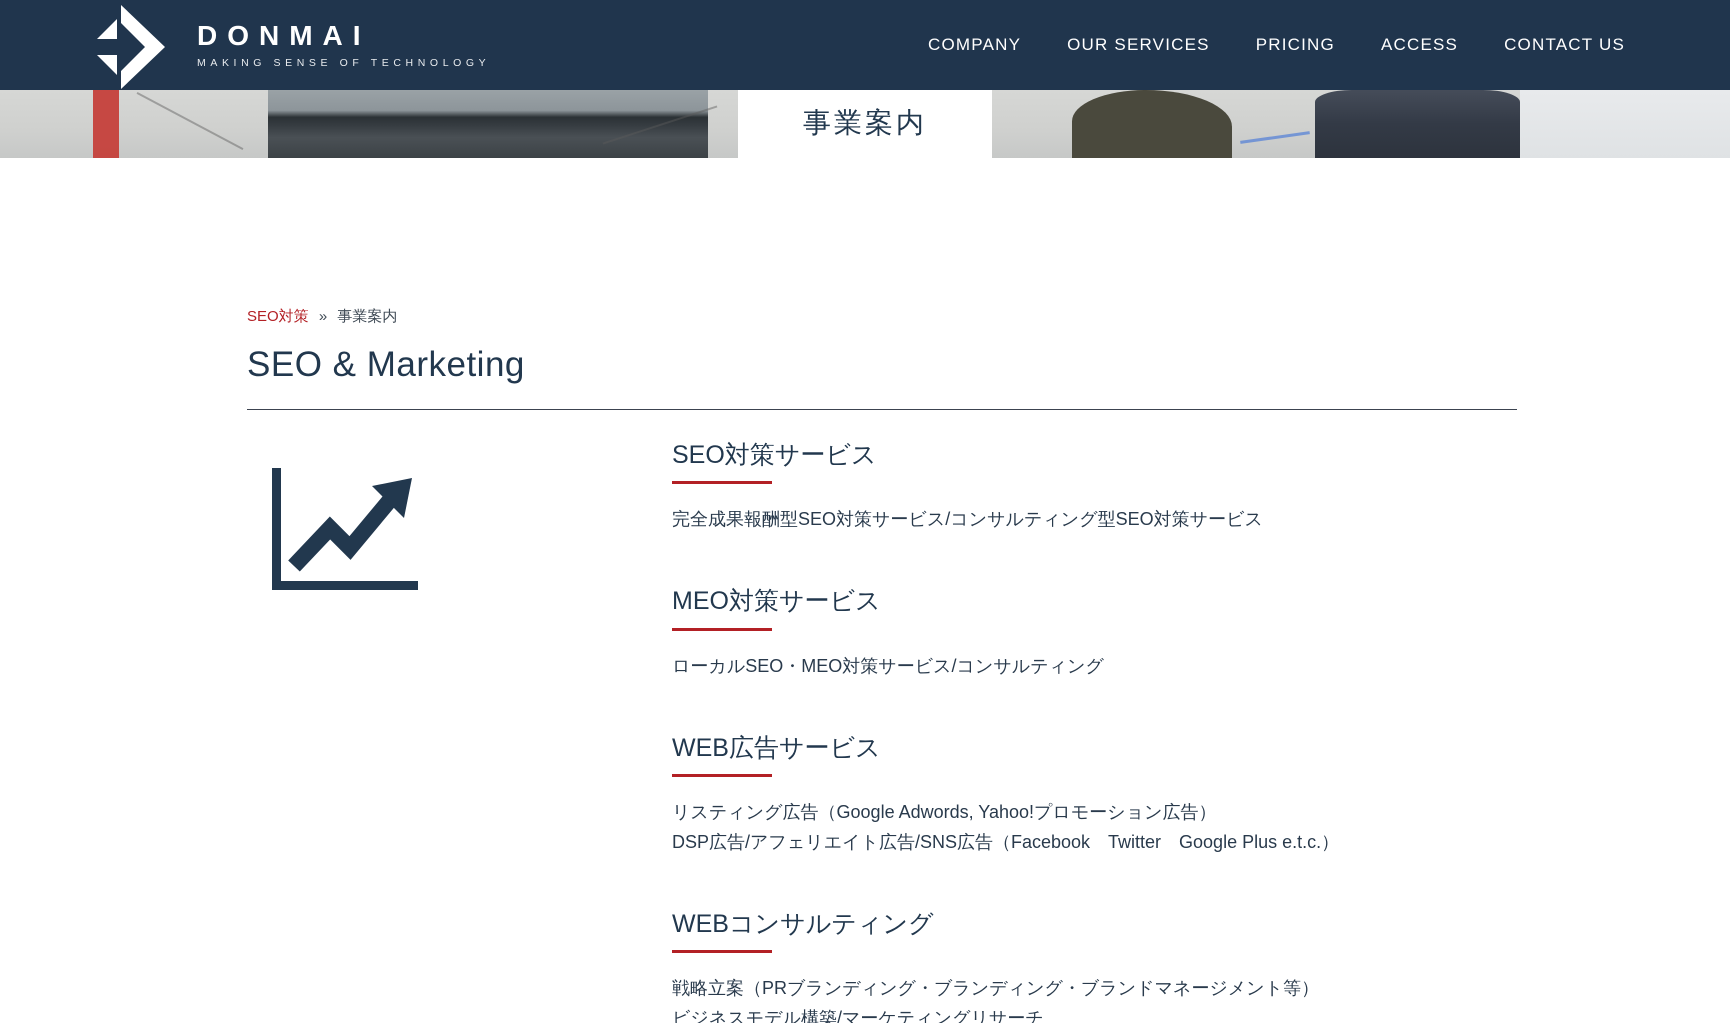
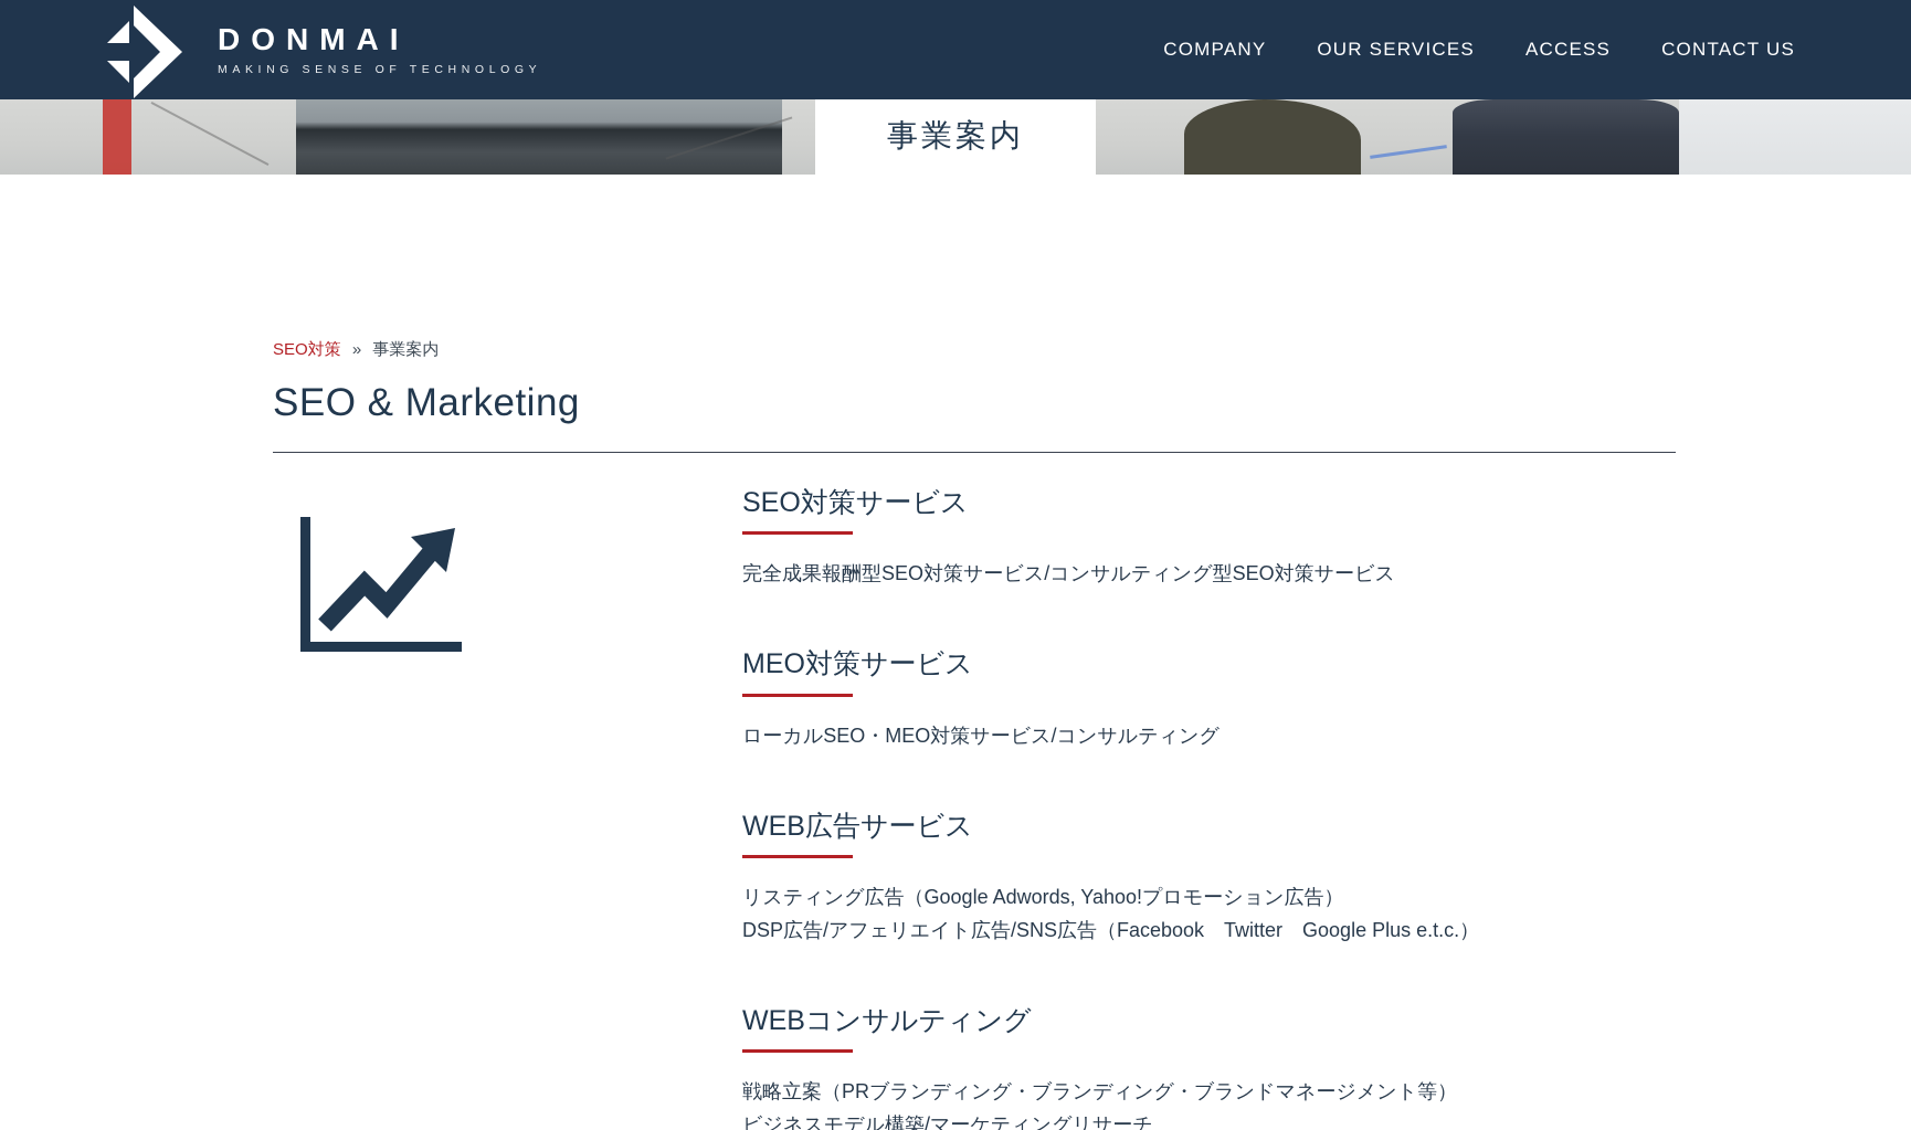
  DONMAI
  MAKING SENSE OF TECHNOLOGY
  COMPANY
  OUR SERVICES
- PRICING
  ACCESS
  CONTACT US
  事業案内
  SEO対策 » 事業案内
  SEO & Marketing
  SEO対策サービス
  完全成果報酬型SEO対策サービス/コンサルティング型SEO対策サービス
  MEO対策サービス
  ローカルSEO・MEO対策サービス/コンサルティング
  WEB広告サービス
  リスティング広告（Google Adwords, Yahoo!プロモーション広告）
  DSP広告/アフェリエイト広告/SNS広告（Facebook Twitter Google Plus e.t.c.）
  WEBコンサルティング
  戦略立案（PRブランディング・ブランディング・ブランドマネージメント等）
  ビジネスモデル構築/マーケティングリサーチ
